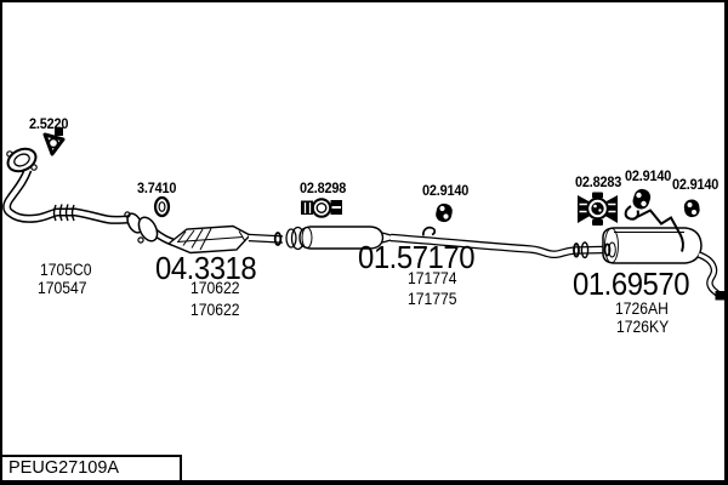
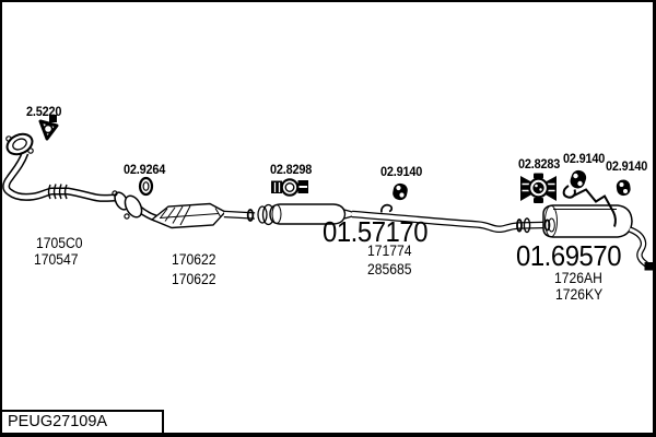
  2.5220
- 3.7410
+ 02.9264
  02.8298
  02.9140
  02.8283
  02.9140
  02.9140
  1705C0
  170547
- 04.3318
  170622
  170622
  01.57170
  171774
- 171775
+ 285685
  01.69570
  1726AH
  1726KY
  PEUG27109A
